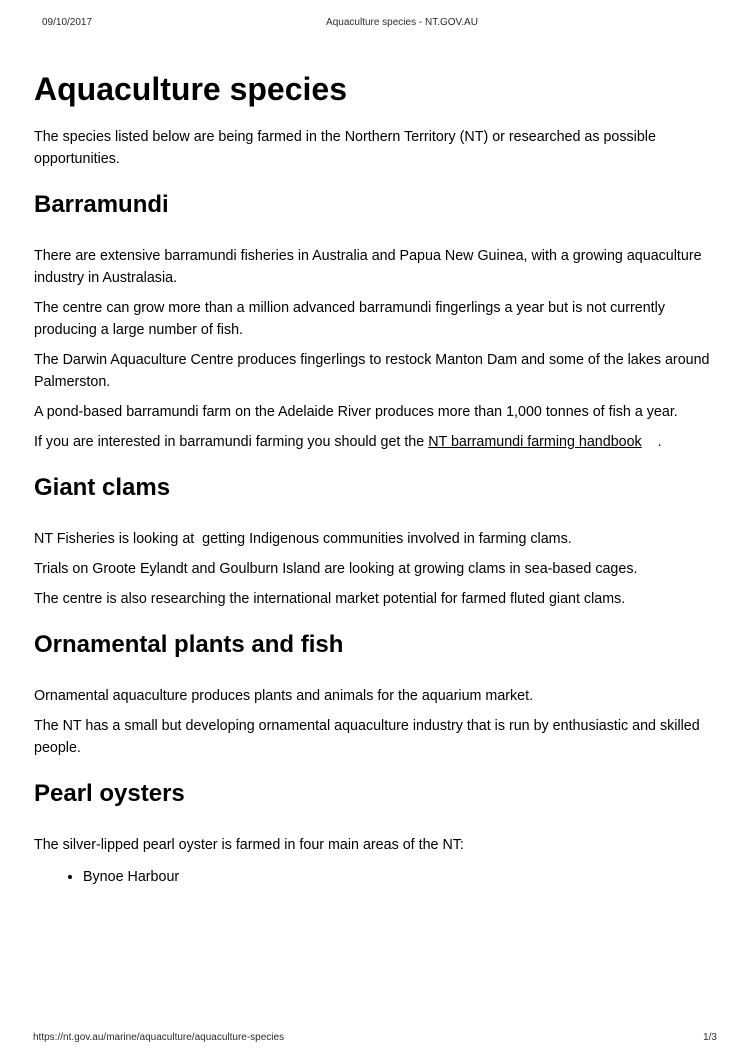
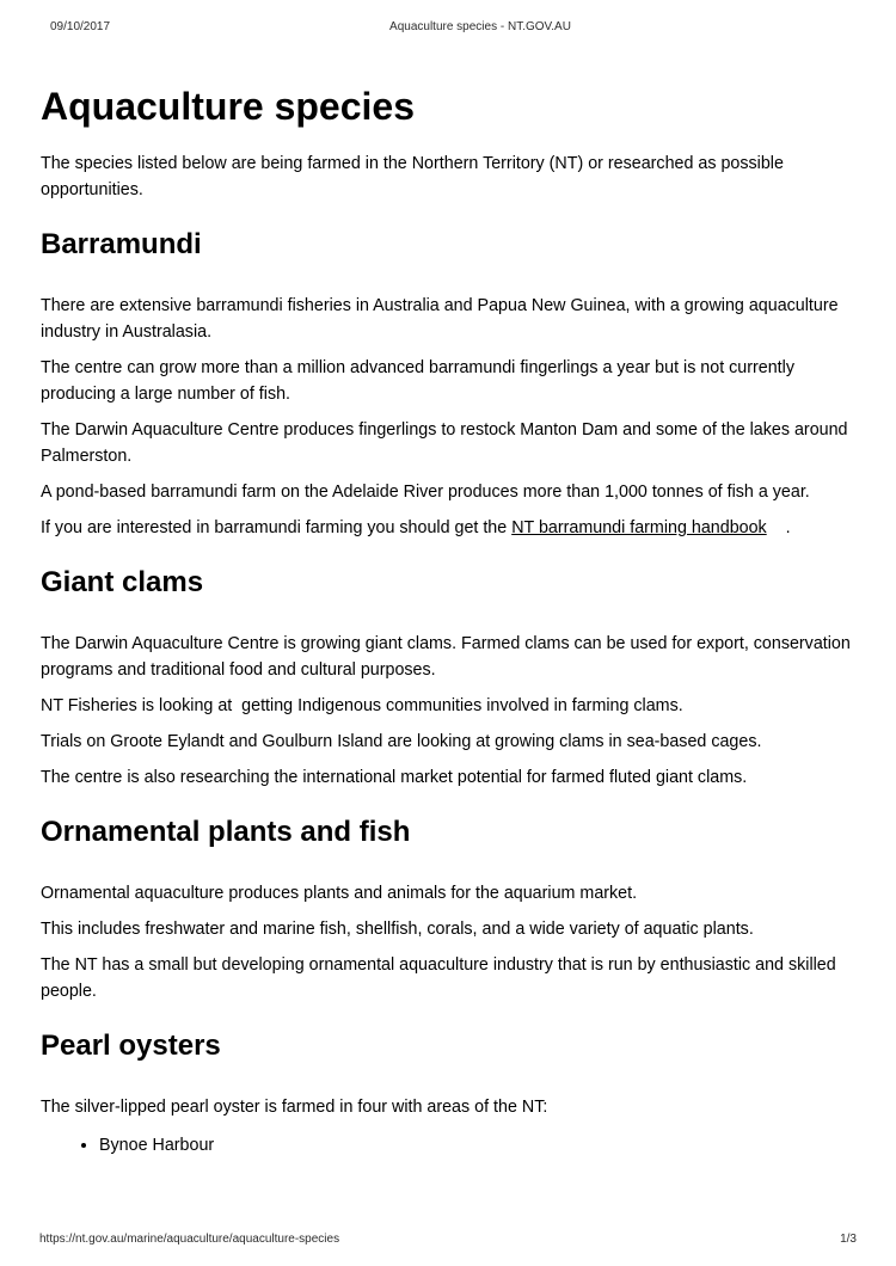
  09/10/2017
  Aquaculture species - NT.GOV.AU
  Aquaculture species
  The species listed below are being farmed in the Northern Territory (NT) or researched as possible opportunities.
  Barramundi
  There are extensive barramundi fisheries in Australia and Papua New Guinea, with a growing aquaculture industry in Australasia.
  The centre can grow more than a million advanced barramundi fingerlings a year but is not currently producing a large number of fish.
  The Darwin Aquaculture Centre produces fingerlings to restock Manton Dam and some of the lakes around Palmerston.
  A pond-based barramundi farm on the Adelaide River produces more than 1,000 tonnes of fish a year.
  If you are interested in barramundi farming you should get the NT barramundi farming handbook .
  Giant clams
+ The Darwin Aquaculture Centre is growing giant clams. Farmed clams can be used for export, conservation programs and traditional food and cultural purposes.
  NT Fisheries is looking at getting Indigenous communities involved in farming clams.
  Trials on Groote Eylandt and Goulburn Island are looking at growing clams in sea-based cages.
  The centre is also researching the international market potential for farmed fluted giant clams.
  Ornamental plants and fish
  Ornamental aquaculture produces plants and animals for the aquarium market.
+ This includes freshwater and marine fish, shellfish, corals, and a wide variety of aquatic plants.
  The NT has a small but developing ornamental aquaculture industry that is run by enthusiastic and skilled people.
  Pearl oysters
- The silver-lipped pearl oyster is farmed in four main areas of the NT:
+ The silver-lipped pearl oyster is farmed in four with areas of the NT:
  Bynoe Harbour
  https://nt.gov.au/marine/aquaculture/aquaculture-species
  1/3
